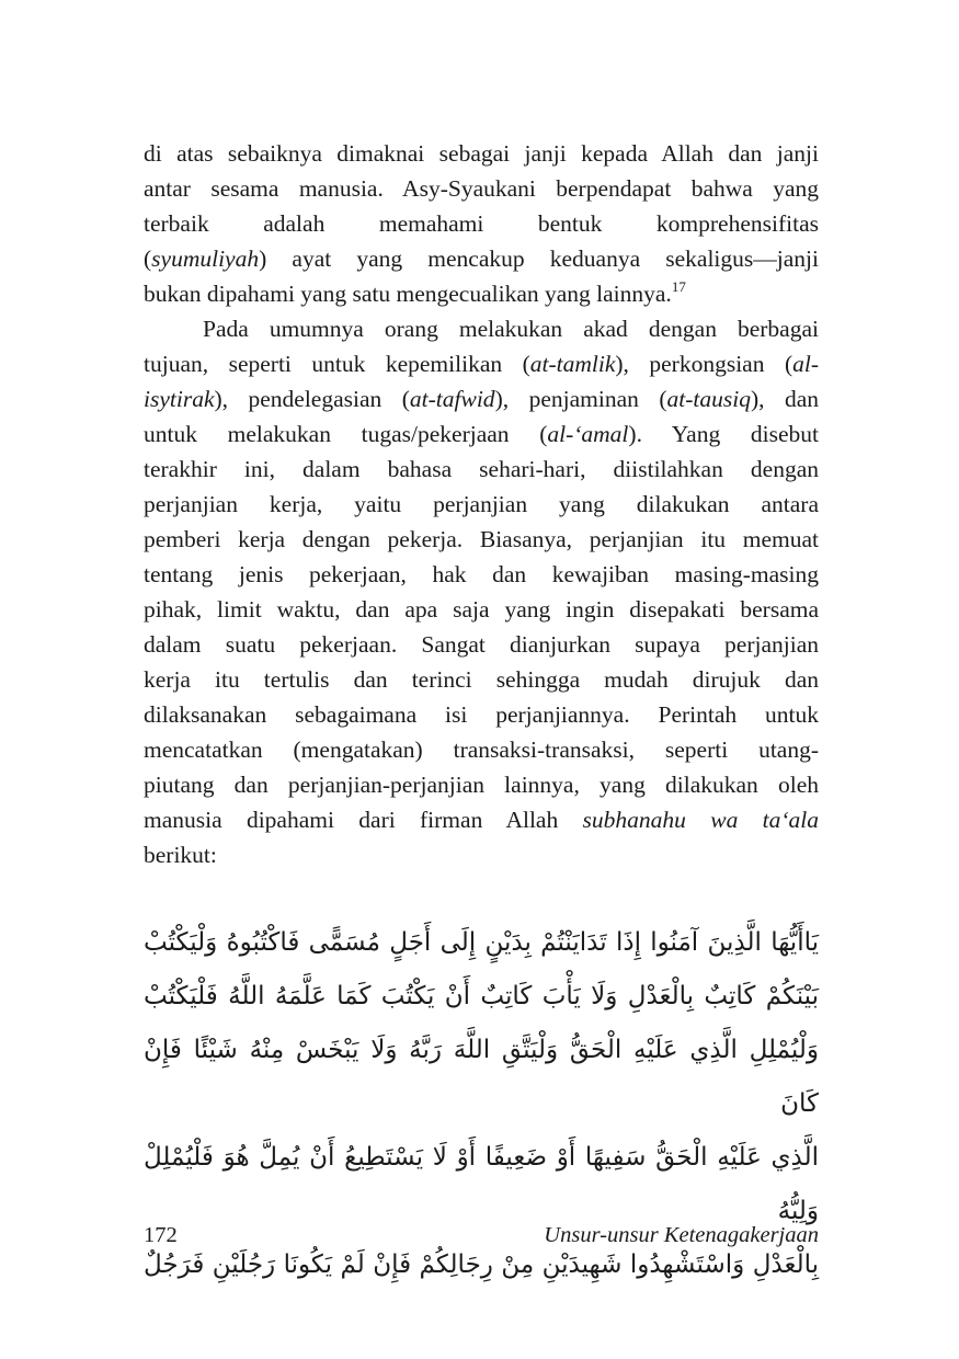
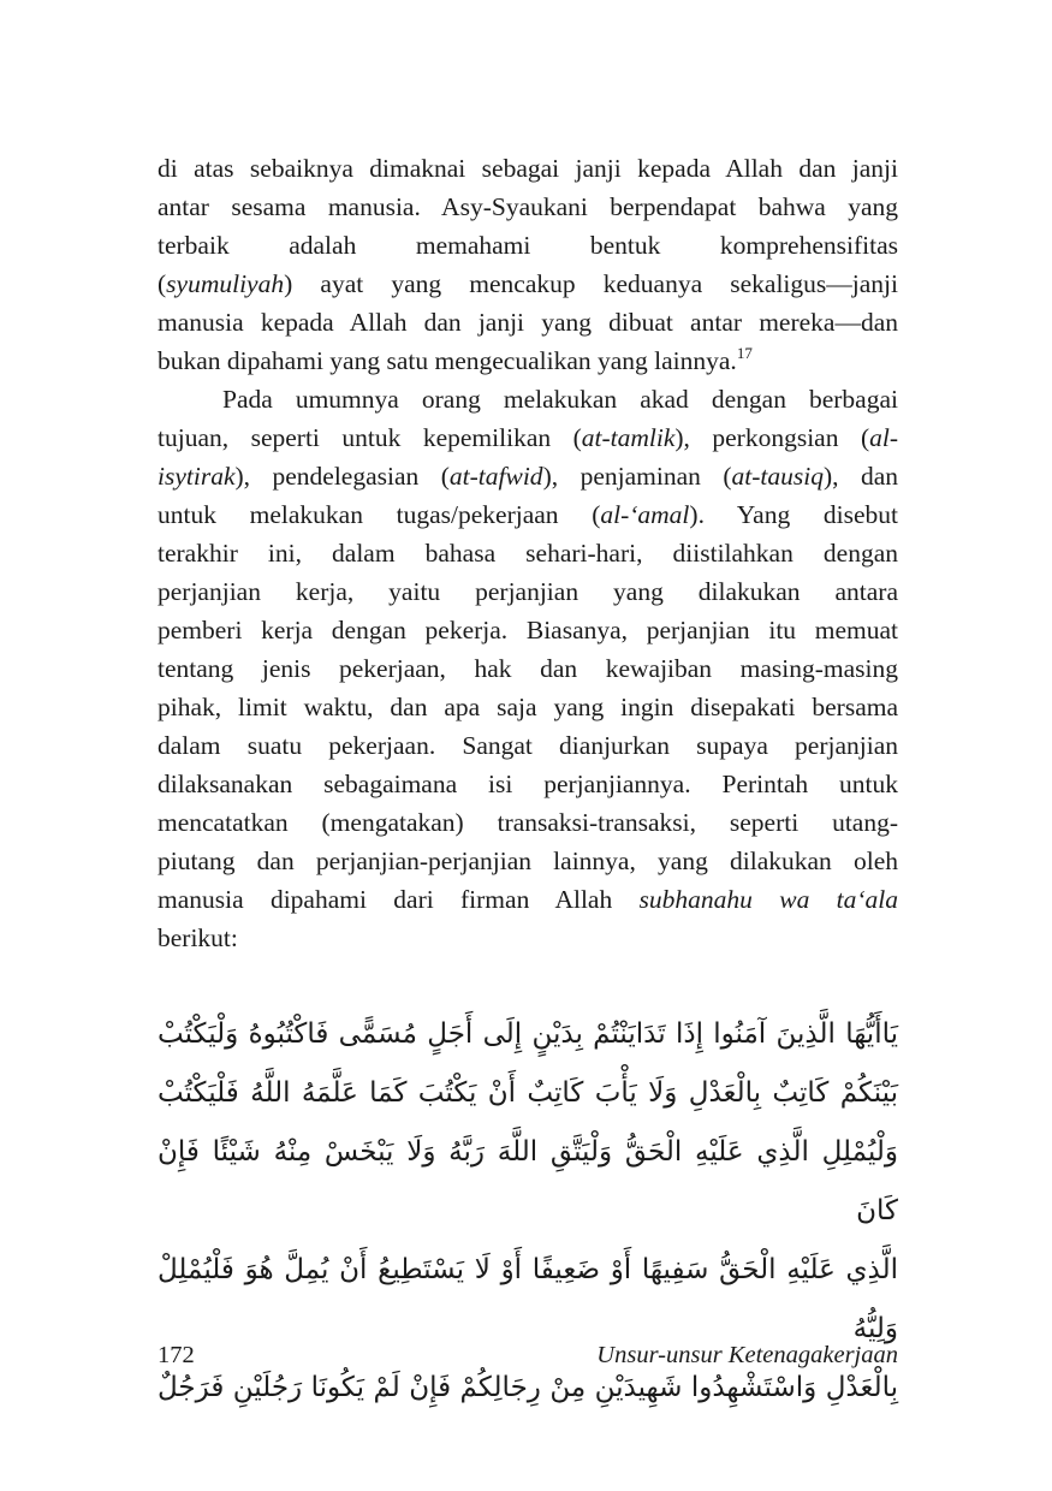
  di atas sebaiknya dimaknai sebagai janji kepada Allah dan janji
  antar sesama manusia. Asy-Syaukani berpendapat bahwa yang
  terbaik adalah memahami bentuk komprehensifitas
  (syumuliyah) ayat yang mencakup keduanya sekaligus—janji
+ manusia kepada Allah dan janji yang dibuat antar mereka—dan
  bukan dipahami yang satu mengecualikan yang lainnya.17
  Pada umumnya orang melakukan akad dengan berbagai
  tujuan, seperti untuk kepemilikan (at-tamlik), perkongsian (al-
  isytirak), pendelegasian (at-tafwid), penjaminan (at-tausiq), dan
  untuk melakukan tugas/pekerjaan (al-‘amal). Yang disebut
  terakhir ini, dalam bahasa sehari-hari, diistilahkan dengan
  perjanjian kerja, yaitu perjanjian yang dilakukan antara
  pemberi kerja dengan pekerja. Biasanya, perjanjian itu memuat
  tentang jenis pekerjaan, hak dan kewajiban masing-masing
  pihak, limit waktu, dan apa saja yang ingin disepakati bersama
  dalam suatu pekerjaan. Sangat dianjurkan supaya perjanjian
- kerja itu tertulis dan terinci sehingga mudah dirujuk dan
  dilaksanakan sebagaimana isi perjanjiannya. Perintah untuk
  mencatatkan (mengatakan) transaksi-transaksi, seperti utang-
  piutang dan perjanjian-perjanjian lainnya, yang dilakukan oleh
  manusia dipahami dari firman Allah subhanahu wa ta‘ala
  berikut:
  يَاأَيُّهَا الَّذِينَ آمَنُوا إِذَا تَدَايَنْتُمْ بِدَيْنٍ إِلَى أَجَلٍ مُسَمًّى فَاكْتُبُوهُ وَلْيَكْتُبْ
  بَيْنَكُمْ كَاتِبٌ بِالْعَدْلِ وَلَا يَأْبَ كَاتِبٌ أَنْ يَكْتُبَ كَمَا عَلَّمَهُ اللَّهُ فَلْيَكْتُبْ
  وَلْيُمْلِلِ الَّذِي عَلَيْهِ الْحَقُّ وَلْيَتَّقِ اللَّهَ رَبَّهُ وَلَا يَبْخَسْ مِنْهُ شَيْئًا فَإِنْ كَانَ
  الَّذِي عَلَيْهِ الْحَقُّ سَفِيهًا أَوْ ضَعِيفًا أَوْ لَا يَسْتَطِيعُ أَنْ يُمِلَّ هُوَ فَلْيُمْلِلْ وَلِيُّهُ
  بِالْعَدْلِ وَاسْتَشْهِدُوا شَهِيدَيْنِ مِنْ رِجَالِكُمْ فَإِنْ لَمْ يَكُونَا رَجُلَيْنِ فَرَجُلٌ
  172
  Unsur-unsur Ketenagakerjaan
